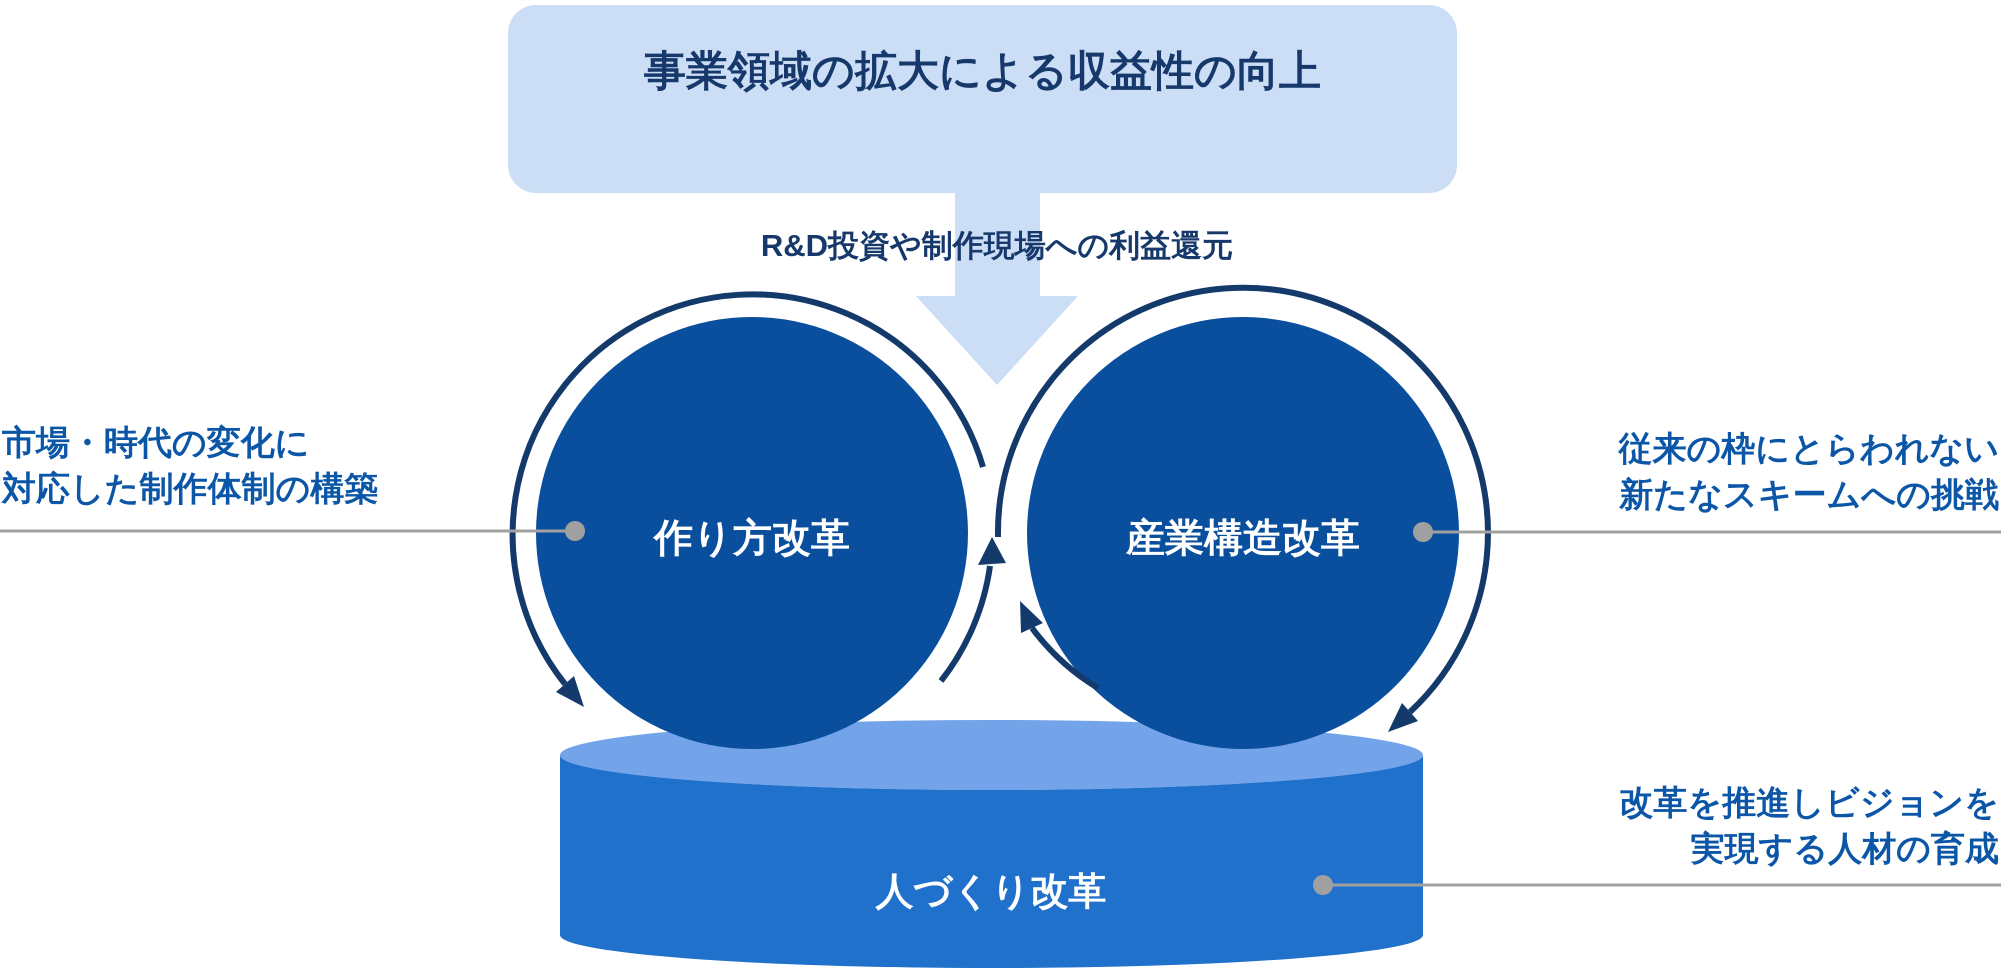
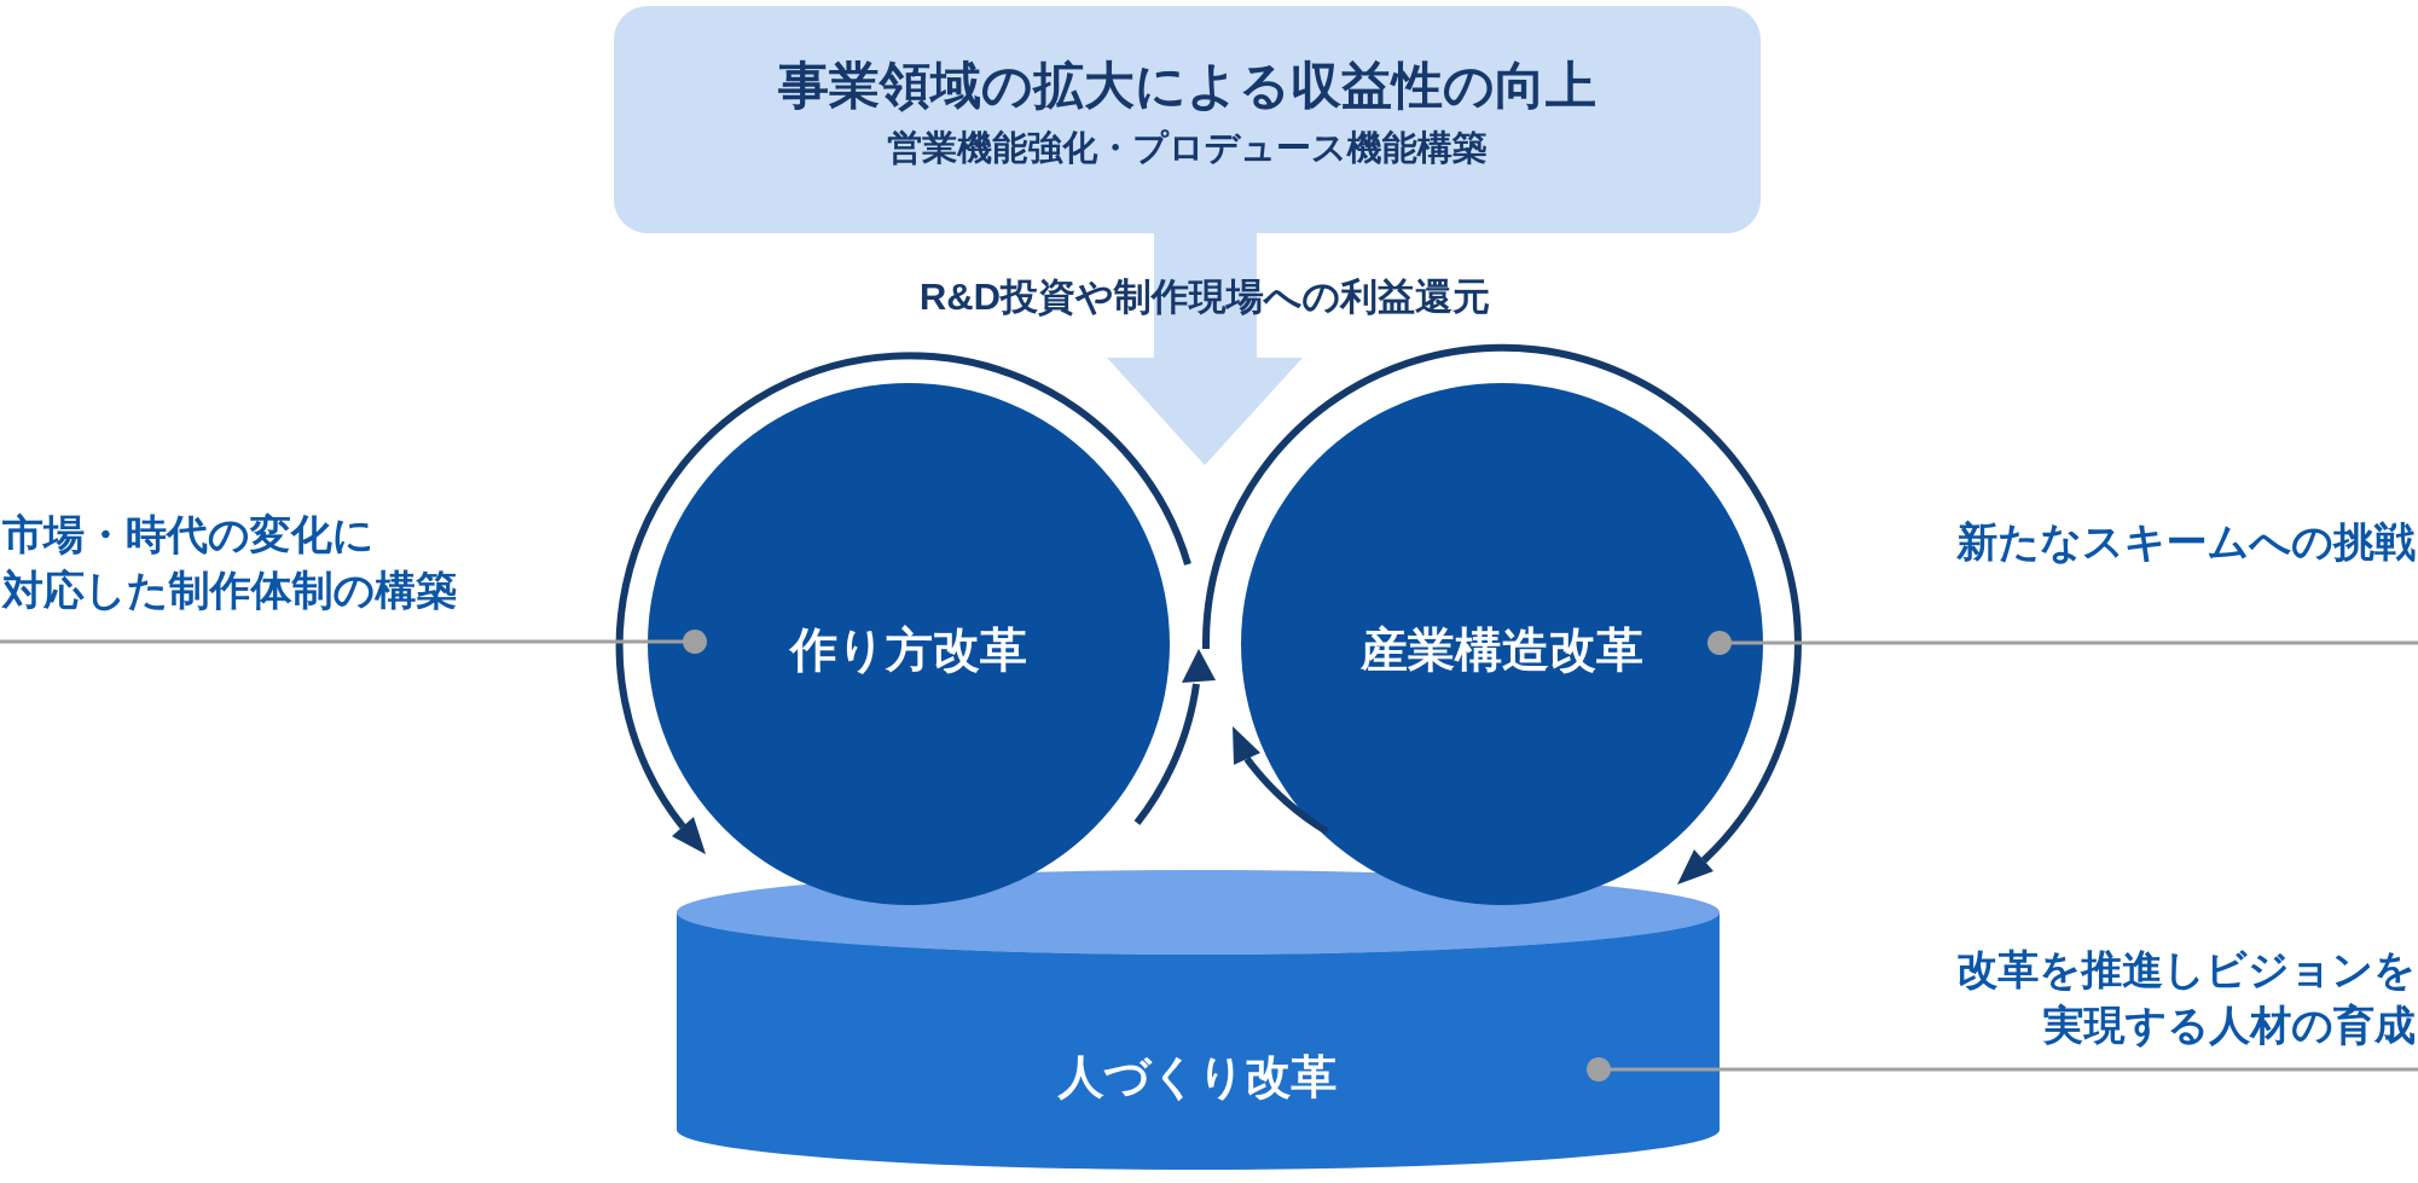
  事業領域の拡大による収益性の向上
+ 営業機能強化・プロデュース機能構築
  R&D投資や制作現場への利益還元
  作り方改革
  産業構造改革
  人づくり改革
  市場・時代の変化に
  対応した制作体制の構築
- 従来の枠にとらわれない
  新たなスキームへの挑戦
  改革を推進しビジョンを
  実現する人材の育成
